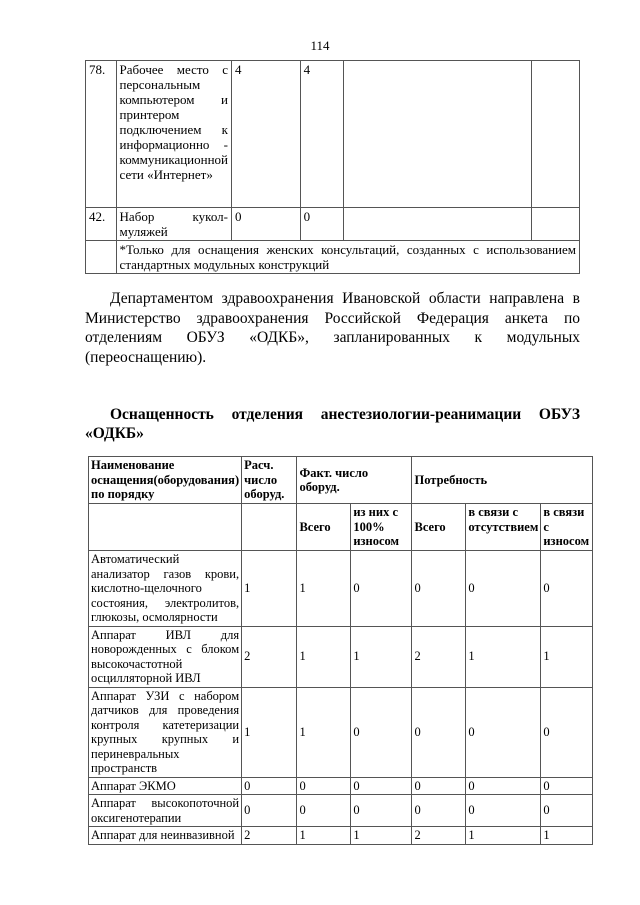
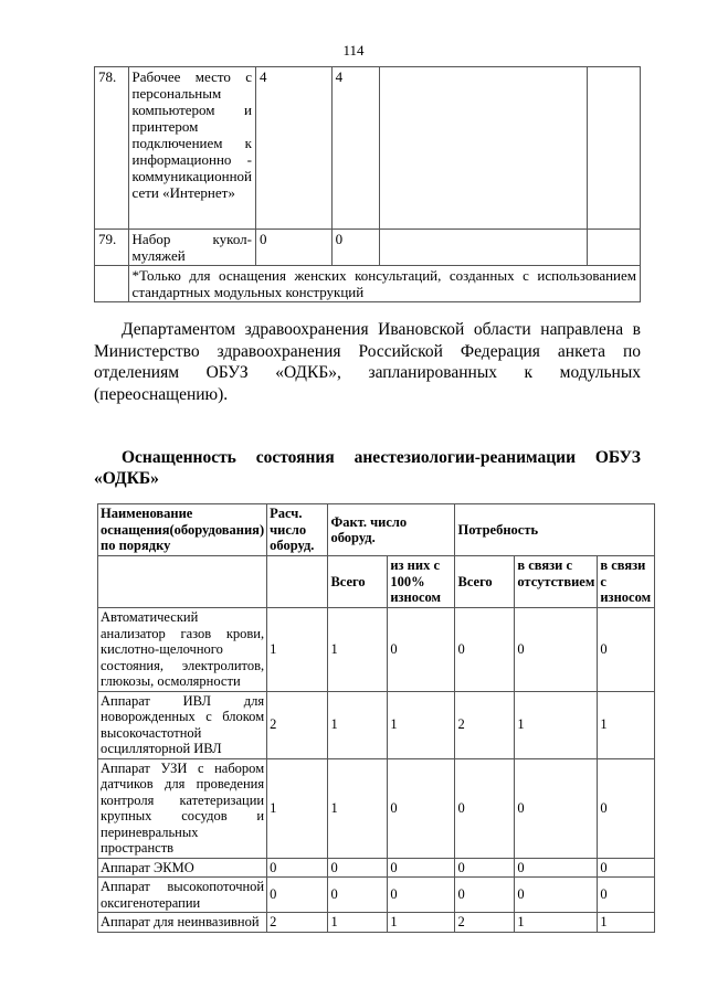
  114
  78.	Рабочее место с персональным компьютером и принтером подключением к информационно - коммуникационной сети «Интернет»	4	4
- 42.	Набор кукол-муляжей	0	0
+ 79.	Набор кукол-муляжей	0	0
  	*Только для оснащения женских консультаций, созданных с использованием стандартных модульных конструкций
  Департаментом здравоохранения Ивановской области направлена в Министерство здравоохранения Российской Федерация анкета по отделениям ОБУЗ «ОДКБ», запланированных к модульных (переоснащению).
- Оснащенность отделения анестезиологии-реанимации ОБУЗ «ОДКБ»
+ Оснащенность состояния анестезиологии-реанимации ОБУЗ «ОДКБ»
  Наименование оснащения(оборудования) по порядку	Расч. число оборуд.	Факт. число оборуд.	Потребность
  		Всего	из них с 100% износом	Всего	в связи с отсутствием	в связи с износом
  Автоматический анализатор газов крови, кислотно-щелочного состояния, электролитов, глюкозы, осмолярности	1	1	0	0	0	0
  Аппарат ИВЛ для новорожденных с блоком высокочастотной осцилляторной ИВЛ	2	1	1	2	1	1
- Аппарат УЗИ с набором датчиков для проведения контроля катетеризации крупных крупных и периневральных пространств	1	1	0	0	0	0
+ Аппарат УЗИ с набором датчиков для проведения контроля катетеризации крупных сосудов и периневральных пространств	1	1	0	0	0	0
  Аппарат ЭКМО	0	0	0	0	0	0
  Аппарат высокопоточной оксигенотерапии	0	0	0	0	0	0
  Аппарат для неинвазивной	2	1	1	2	1	1
